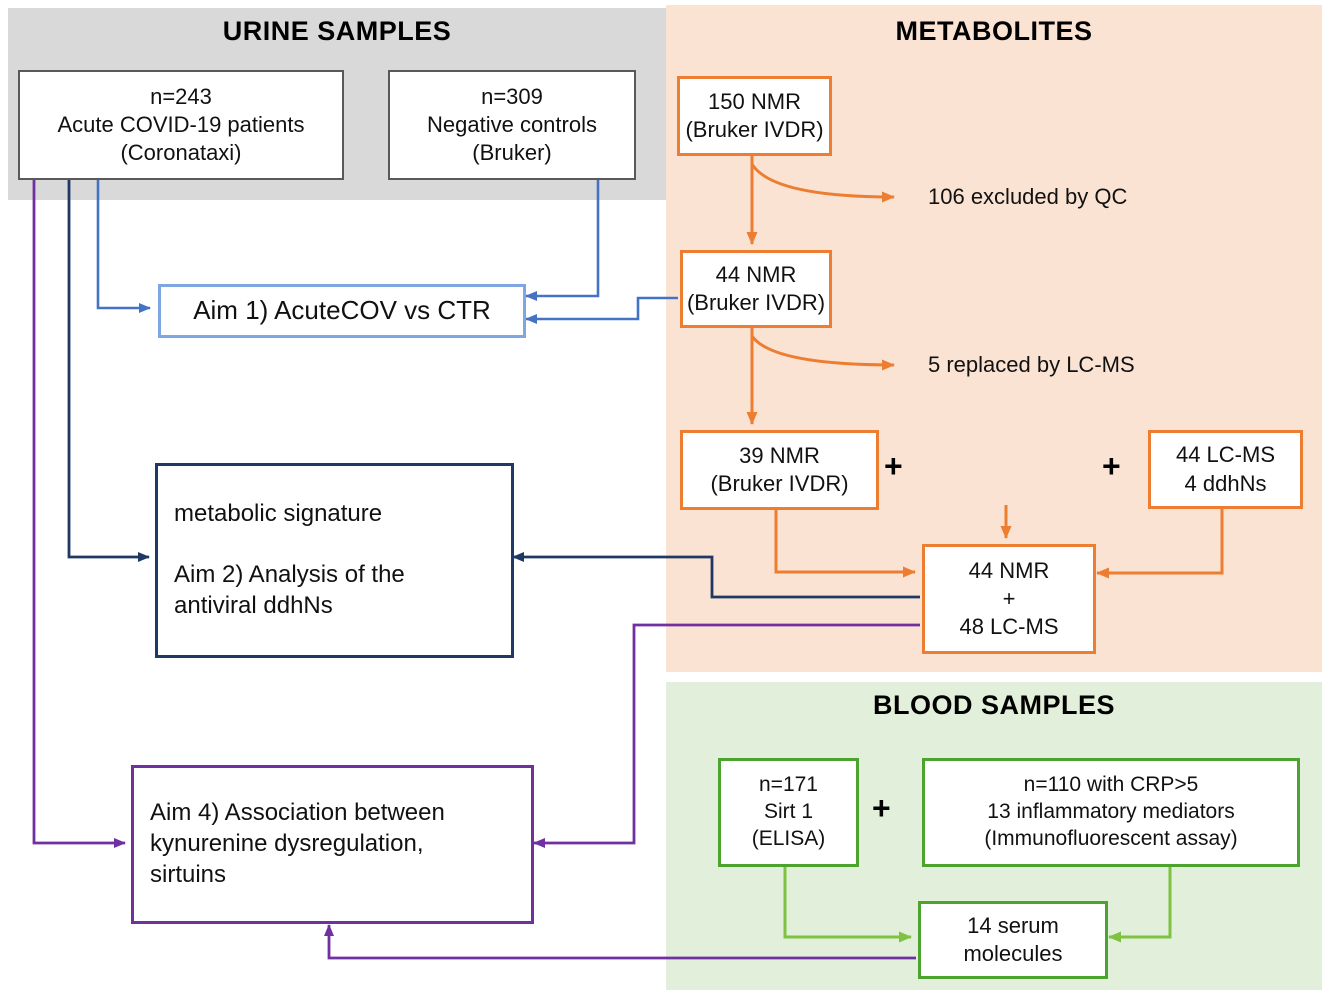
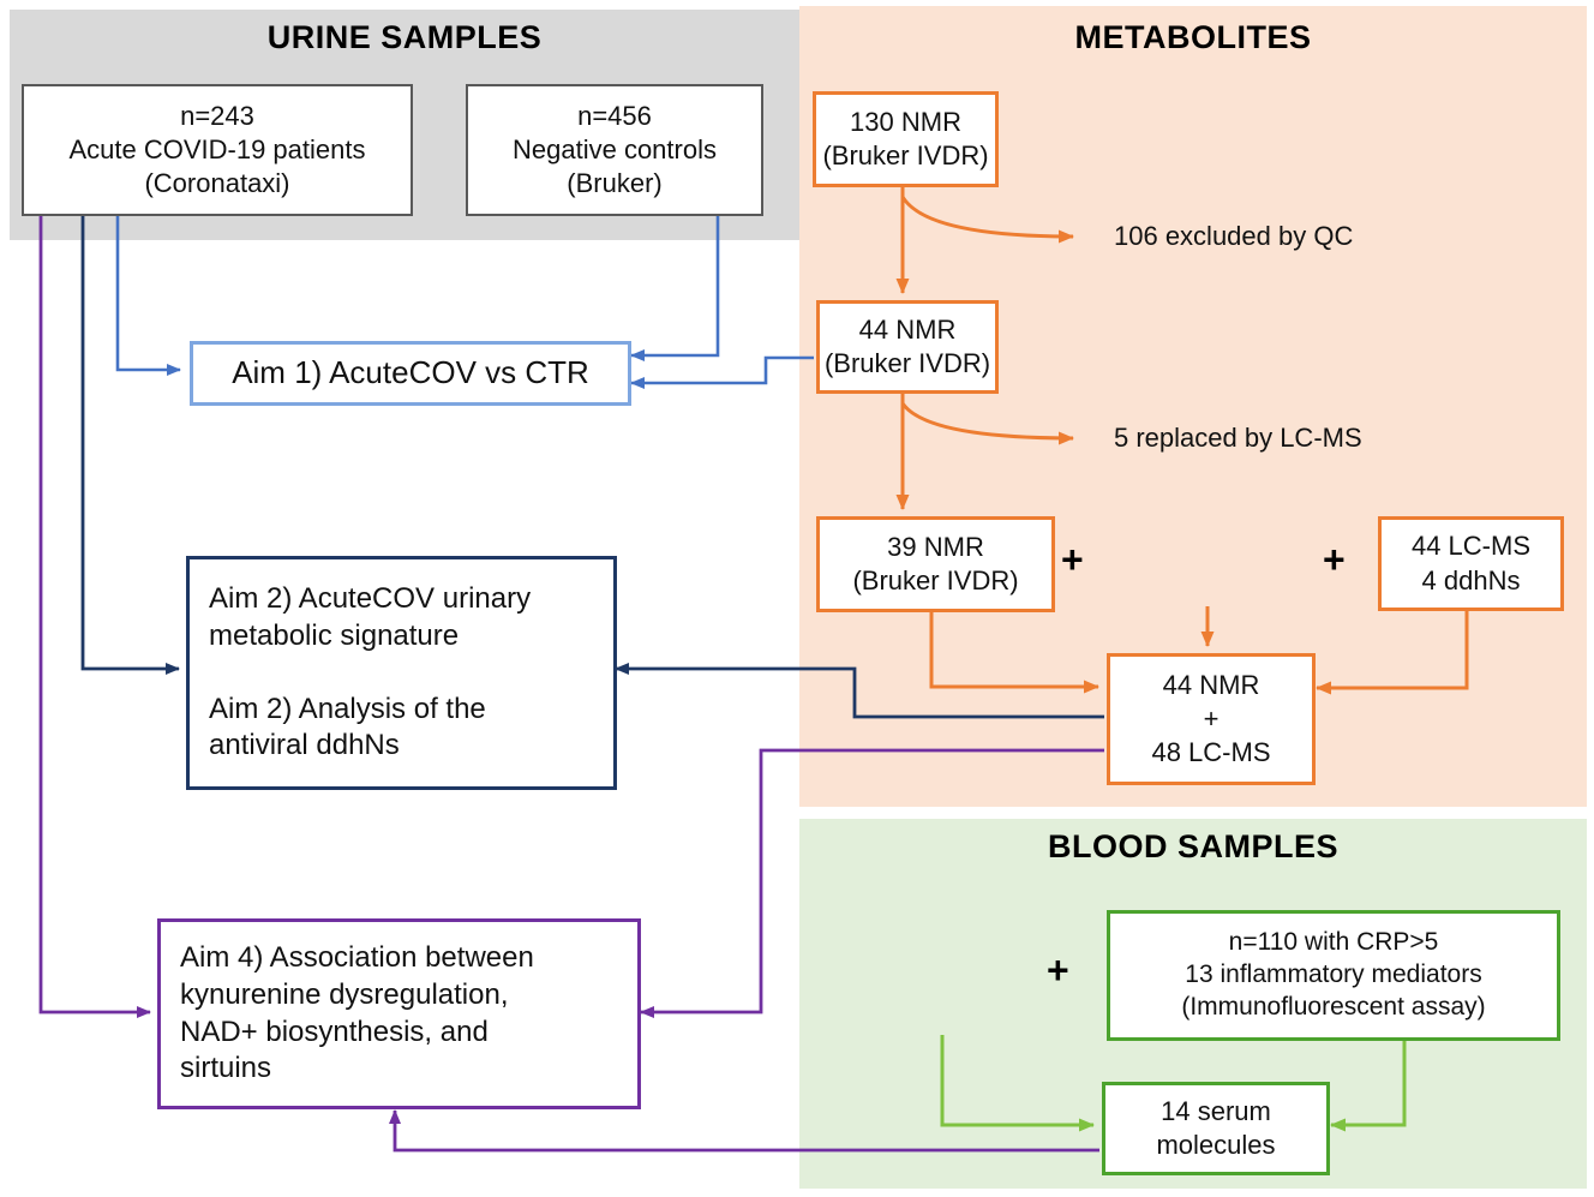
  URINE SAMPLES
  METABOLITES
  BLOOD SAMPLES
  n=243
  Acute COVID-19 patients
  (Coronataxi)
- n=309
+ n=456
  Negative controls
  (Bruker)
- 150 NMR
+ 130 NMR
  (Bruker IVDR)
  44 NMR
  (Bruker IVDR)
  39 NMR
  (Bruker IVDR)
  44 LC-MS
  4 ddhNs
  44 NMR
  +
  48 LC-MS
  +
  +
  106 excluded by QC
  5 replaced by LC-MS
- n=171
- Sirt 1
- (ELISA)
  +
  n=110 with CRP>5
  13 inflammatory mediators
  (Immunofluorescent assay)
  14 serum
  molecules
  Aim 1) AcuteCOV vs CTR
+ Aim 2) AcuteCOV urinary
  metabolic signature
  Aim 2) Analysis of the
  antiviral ddhNs
  Aim 4) Association between
  kynurenine dysregulation,
+ NAD+ biosynthesis, and
  sirtuins
